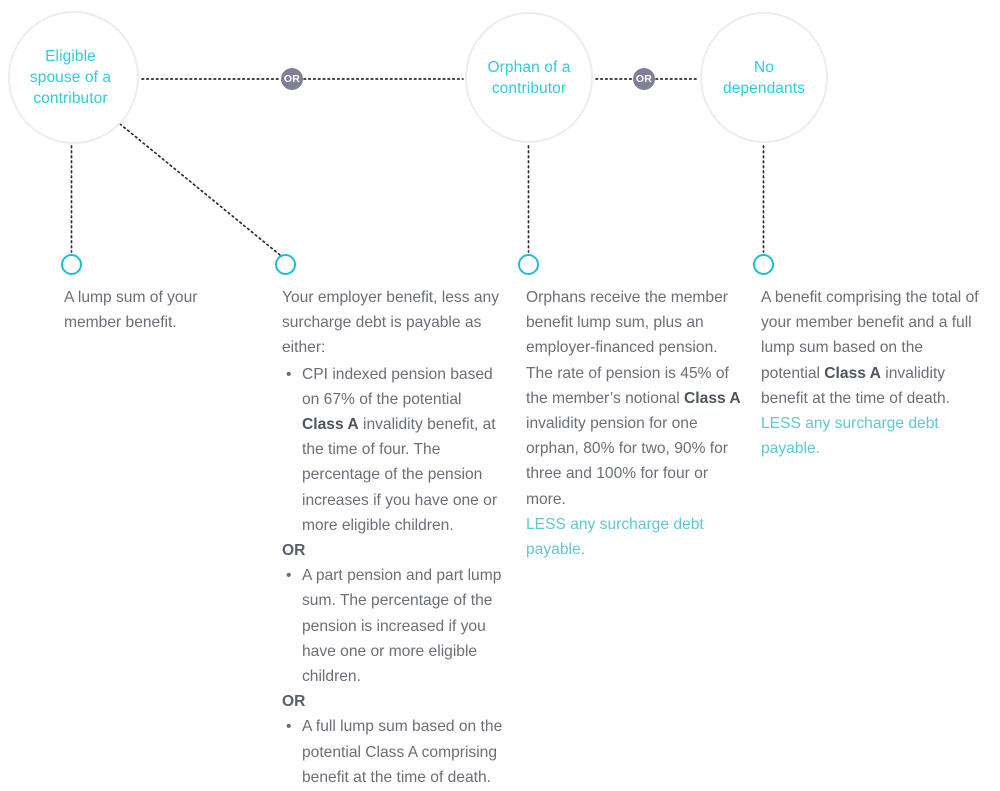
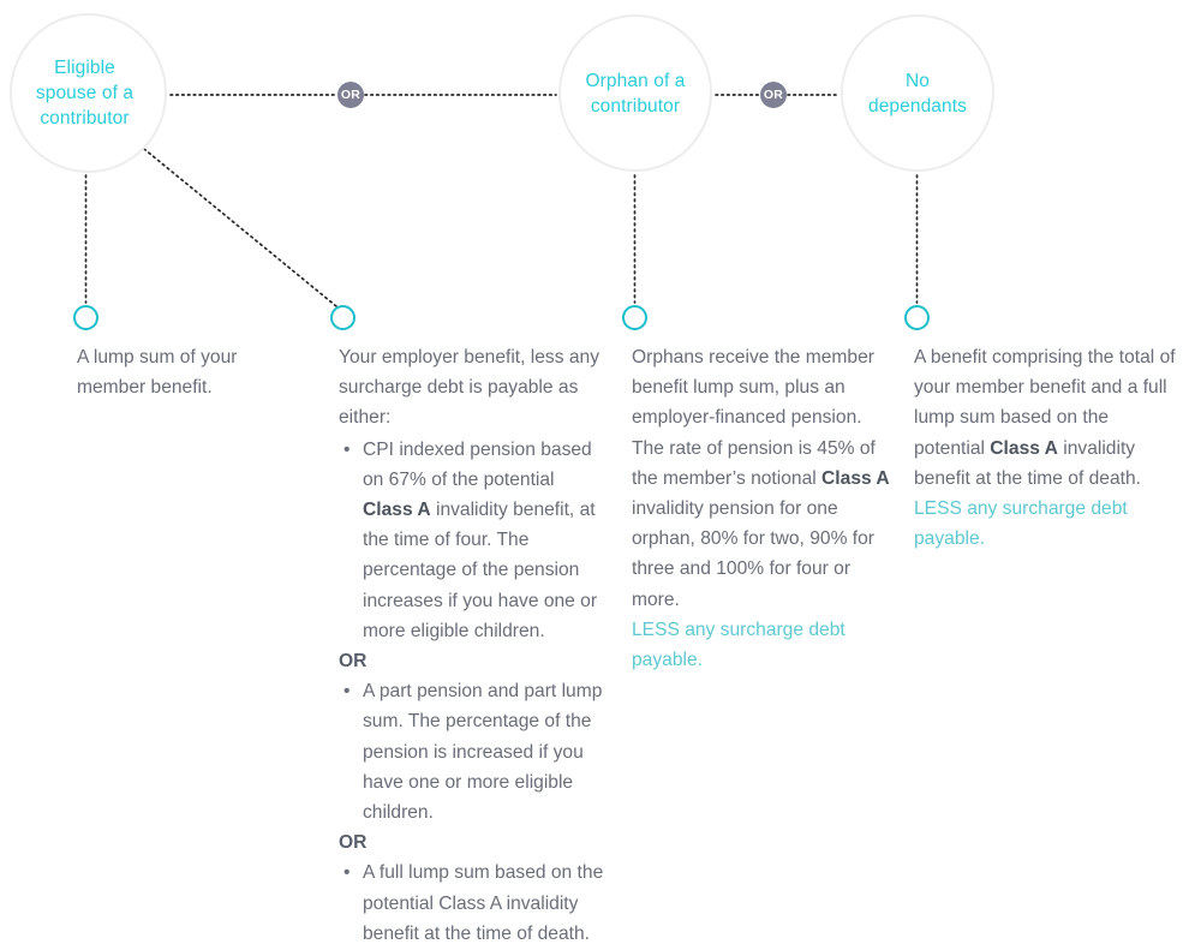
  Eligible
  spouse of a
  contributor
  Orphan of a
  contributor
  No
  dependants
  OR
  OR
  A lump sum of your member benefit.
  Your employer benefit, less any surcharge debt is payable as either:
  CPI indexed pension based on 67% of the potential Class A invalidity benefit, at the time of four. The percentage of the pension increases if you have one or more eligible children.
  OR
  A part pension and part lump sum. The percentage of the pension is increased if you have one or more eligible children.
  OR
- A full lump sum based on the potential Class A comprising benefit at the time of death.
+ A full lump sum based on the potential Class A invalidity benefit at the time of death.
  Orphans receive the member benefit lump sum, plus an employer-financed pension. The rate of pension is 45% of the member’s notional Class A invalidity pension for one orphan, 80% for two, 90% for three and 100% for four or more.
  LESS any surcharge debt payable.
  A benefit comprising the total of your member benefit and a full lump sum based on the potential Class A invalidity benefit at the time of death.
  LESS any surcharge debt payable.
